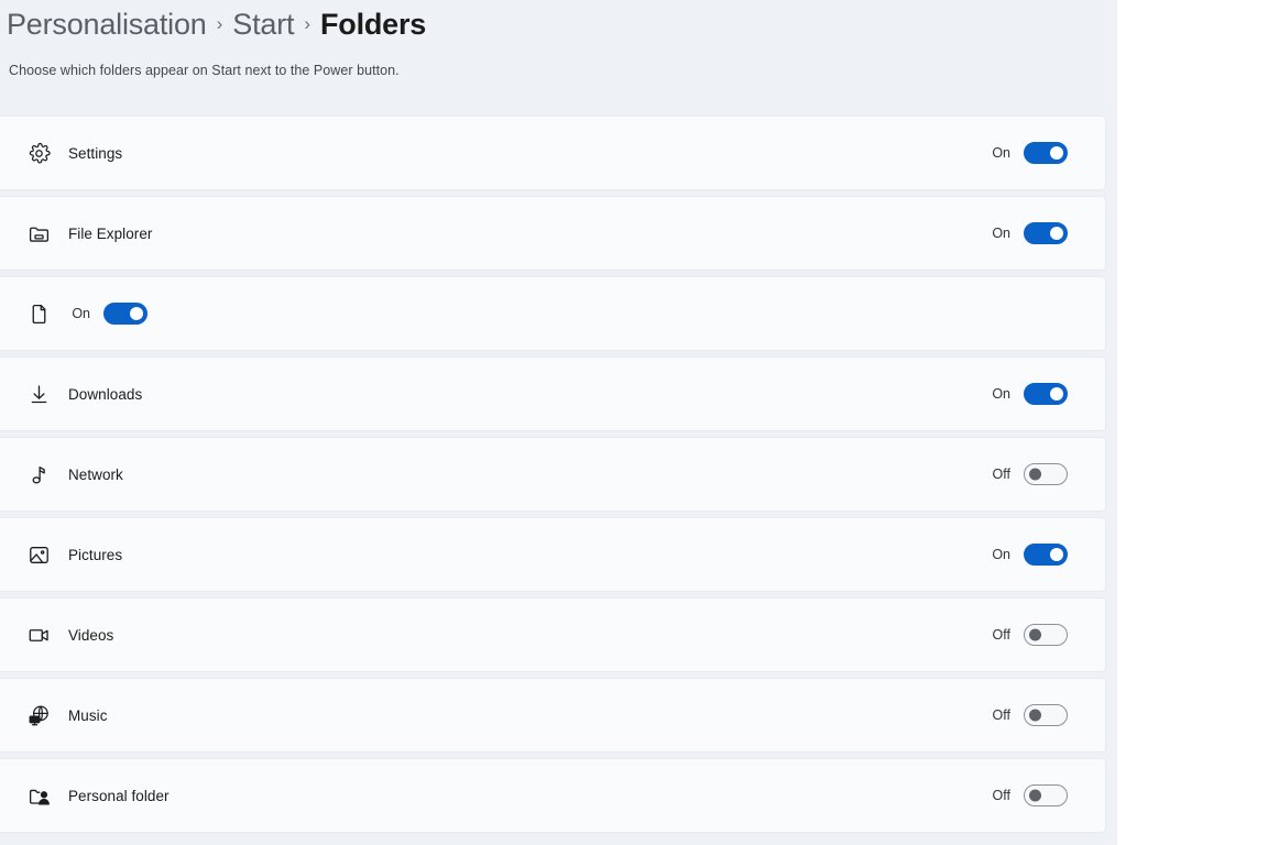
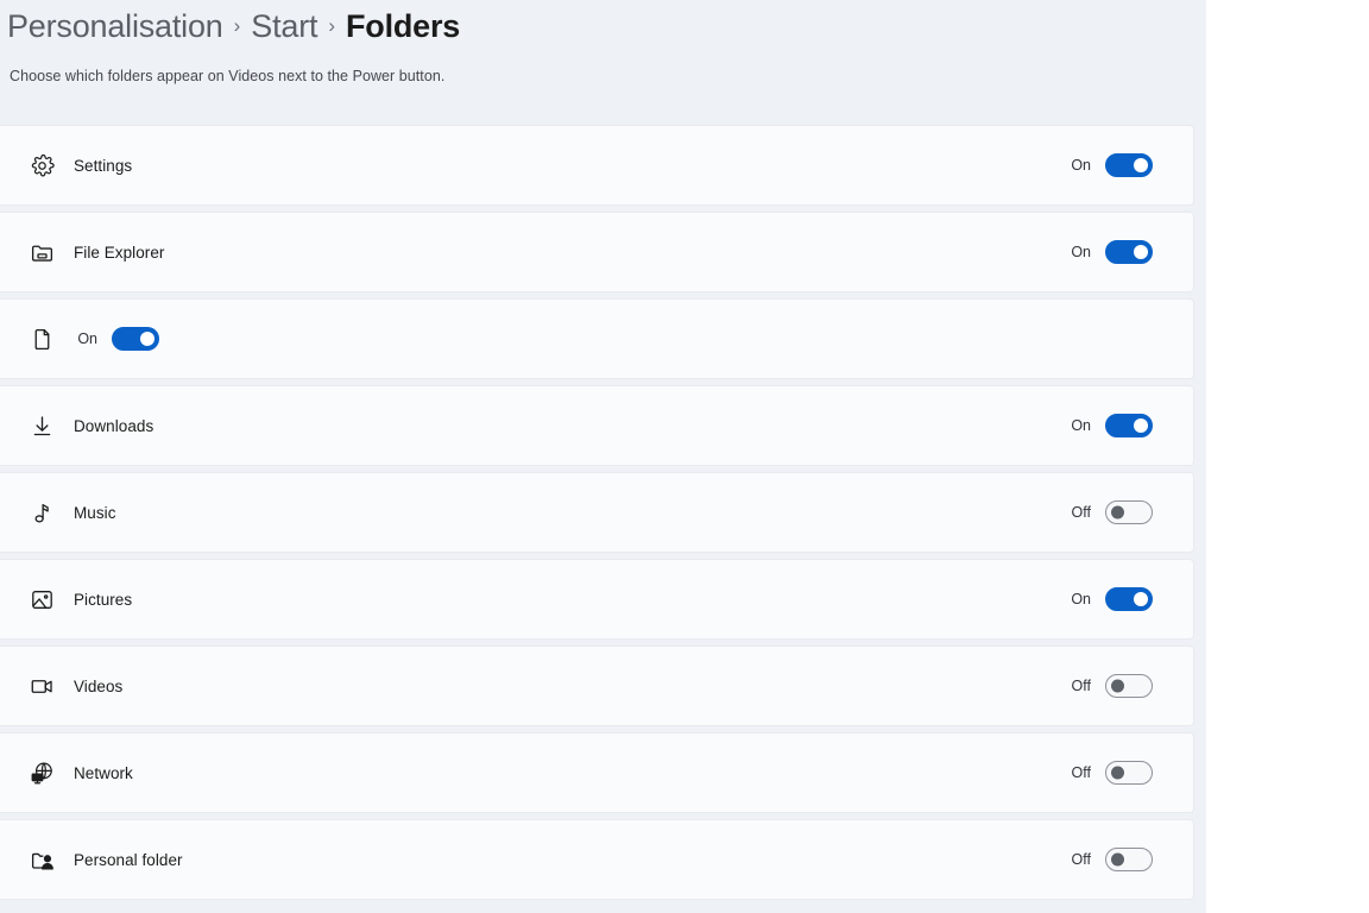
  Personalisation
  ›
  Start
  ›
  Folders
- Choose which folders appear on Start next to the Power button.
+ Choose which folders appear on Videos next to the Power button.
  Settings
  On
  File Explorer
  On
  On
  Downloads
  On
- Network
+ Music
  Off
  Pictures
  On
  Videos
  Off
- Music
+ Network
  Off
  Personal folder
  Off
